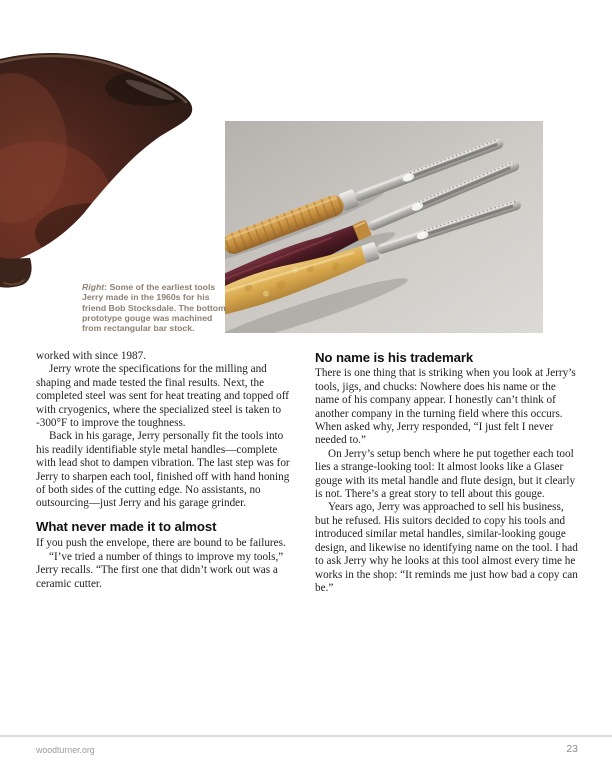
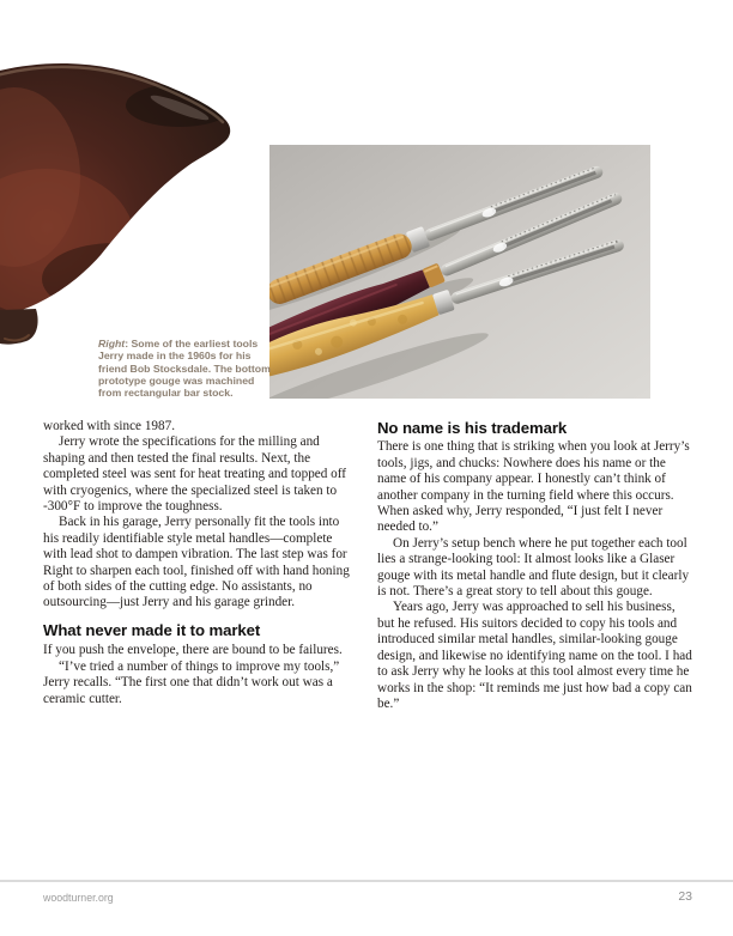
  Right: Some of the earliest tools Jerry made in the 1960s for his friend Bob Stocksdale. The bottom prototype gouge was machined from rectangular bar stock.
  worked with since 1987.
- Jerry wrote the specifications for the milling and shaping and made tested the final results. Next, the completed steel was sent for heat treating and topped off with cryogenics, where the specialized steel is taken to -300°F to improve the toughness.
+ Jerry wrote the specifications for the milling and shaping and then tested the final results. Next, the completed steel was sent for heat treating and topped off with cryogenics, where the specialized steel is taken to -300°F to improve the toughness.
- Back in his garage, Jerry personally fit the tools into his readily identifiable style metal handles—complete with lead shot to dampen vibration. The last step was for Jerry to sharpen each tool, finished off with hand honing of both sides of the cutting edge. No assistants, no outsourcing—just Jerry and his garage grinder.
+ Back in his garage, Jerry personally fit the tools into his readily identifiable style metal handles—complete with lead shot to dampen vibration. The last step was for Right to sharpen each tool, finished off with hand honing of both sides of the cutting edge. No assistants, no outsourcing—just Jerry and his garage grinder.
- What never made it to almost
+ What never made it to market
  If you push the envelope, there are bound to be failures.
  “I’ve tried a number of things to improve my tools,” Jerry recalls. “The first one that didn’t work out was a ceramic cutter.
  No name is his trademark
  There is one thing that is striking when you look at Jerry’s tools, jigs, and chucks: Nowhere does his name or the name of his company appear. I honestly can’t think of another company in the turning field where this occurs. When asked why, Jerry responded, “I just felt I never needed to.”
  On Jerry’s setup bench where he put together each tool lies a strange-looking tool: It almost looks like a Glaser gouge with its metal handle and flute design, but it clearly is not. There’s a great story to tell about this gouge.
  Years ago, Jerry was approached to sell his business, but he refused. His suitors decided to copy his tools and introduced similar metal handles, similar-looking gouge design, and likewise no identifying name on the tool. I had to ask Jerry why he looks at this tool almost every time he works in the shop: “It reminds me just how bad a copy can be.”
  woodturner.org
  23
